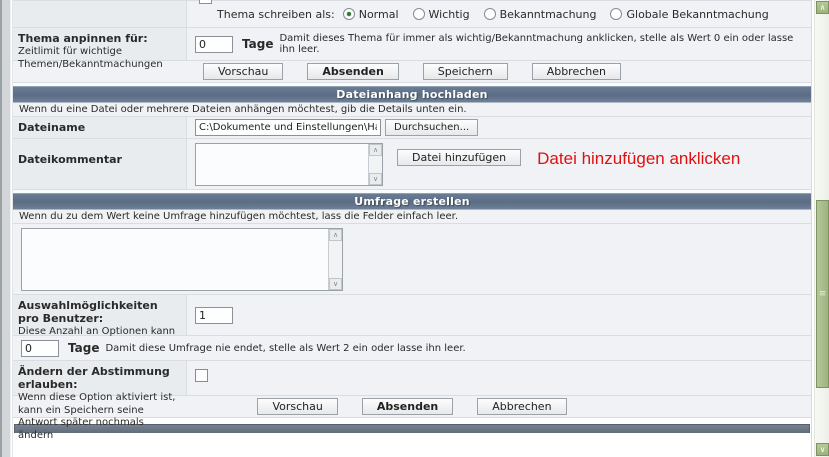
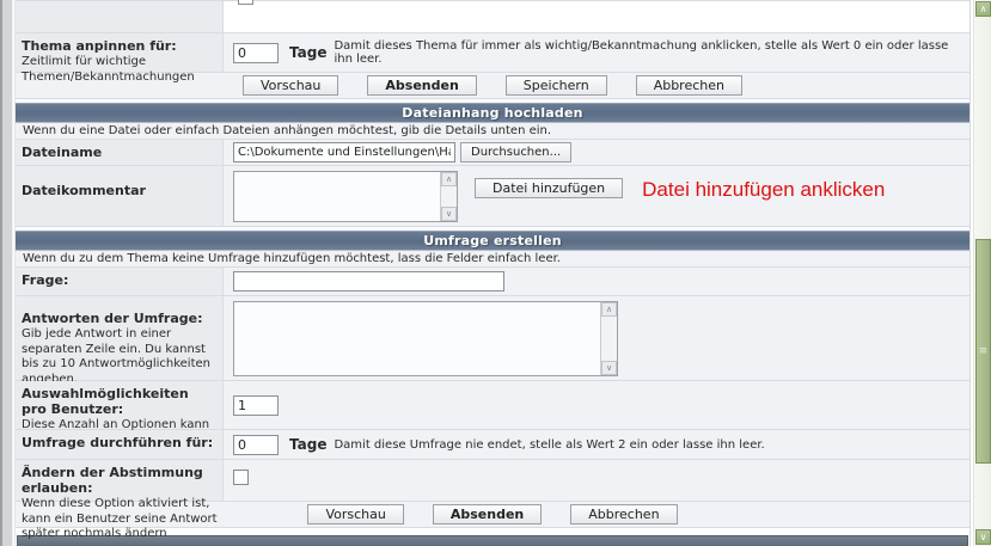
- Thema schreiben als:
- Normal
- Wichtig
- Bekanntmachung
- Globale Bekanntmachung
  Thema anpinnen für:
  Zeitlimit für wichtige Themen/Bekanntmachungen
  0
  Tage
  Damit dieses Thema für immer als wichtig/Bekanntmachung anklicken, stelle als Wert 0 ein oder lasse ihn leer.
  Vorschau
  Absenden
  Speichern
  Abbrechen
  Dateianhang hochladen
- Wenn du eine Datei oder mehrere Dateien anhängen möchtest, gib die Details unten ein.
+ Wenn du eine Datei oder einfach Dateien anhängen möchtest, gib die Details unten ein.
  Dateiname
  C:\Dokumente und Einstellungen\H
  Durchsuchen...
  Dateikommentar
  ∧
  ∨
  Datei hinzufügen
  Datei hinzufügen anklicken
  Umfrage erstellen
- Wenn du zu dem Wert keine Umfrage hinzufügen möchtest, lass die Felder einfach leer.
+ Wenn du zu dem Thema keine Umfrage hinzufügen möchtest, lass die Felder einfach leer.
+ Frage:
+ Antworten der Umfrage:
+ Gib jede Antwort in einer separaten Zeile ein. Du kannst bis zu 10 Antwortmöglichkeiten angeben.
  ∧
  ∨
  Auswahlmöglichkeiten pro Benutzer:
  1
+ Umfrage durchführen für:
  0
  Tage
  Damit diese Umfrage nie endet, stelle als Wert 2 ein oder lasse ihn leer.
  Ändern der Abstimmung erlauben:
- Wenn diese Option aktiviert ist, kann ein Speichern seine Antwort später nochmals ändern
+ Wenn diese Option aktiviert ist, kann ein Benutzer seine Antwort später nochmals ändern
  Vorschau
  Absenden
  Abbrechen
  ∧
  ≡
  ∨
